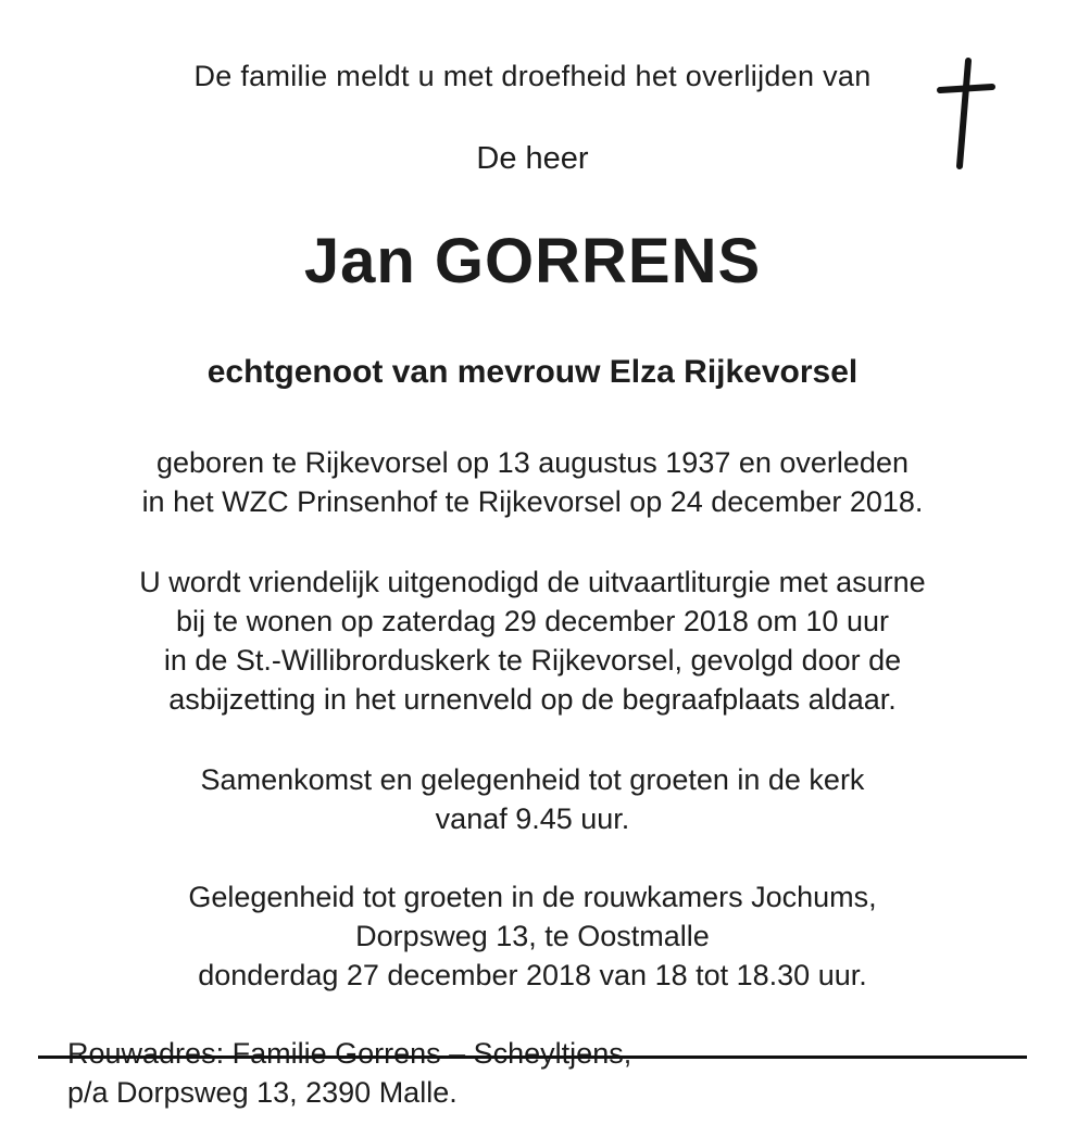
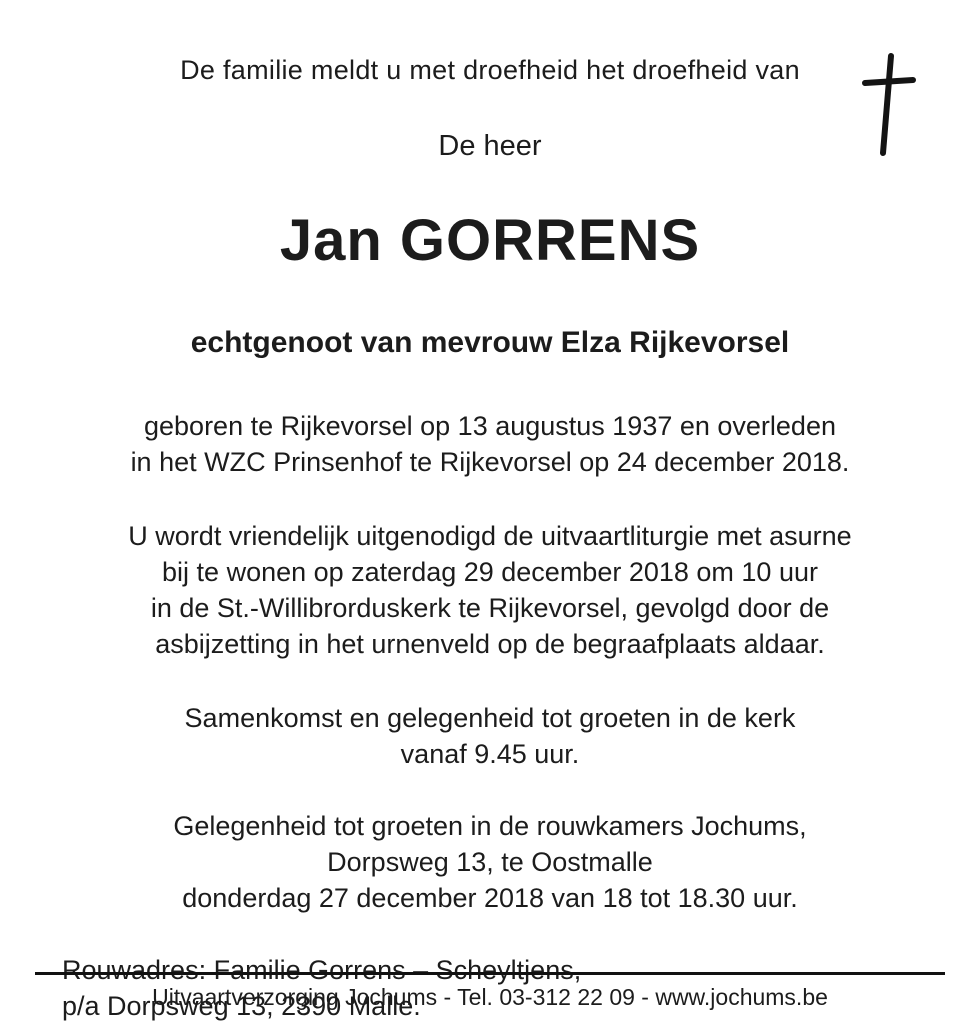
- De familie meldt u met droefheid het overlijden van
+ De familie meldt u met droefheid het droefheid van
  De heer
  Jan GORRENS
  echtgenoot van mevrouw Elza Rijkevorsel
  geboren te Rijkevorsel op 13 augustus 1937 en overleden
  in het WZC Prinsenhof te Rijkevorsel op 24 december 2018.
  U wordt vriendelijk uitgenodigd de uitvaartliturgie met asurne
  bij te wonen op zaterdag 29 december 2018 om 10 uur
  in de St.-Willibrorduskerk te Rijkevorsel, gevolgd door de
  asbijzetting in het urnenveld op de begraafplaats aldaar.
  Samenkomst en gelegenheid tot groeten in de kerk
  vanaf 9.45 uur.
  Gelegenheid tot groeten in de rouwkamers Jochums,
  Dorpsweg 13, te Oostmalle
  donderdag 27 december 2018 van 18 tot 18.30 uur.
  Rouwadres: Familie Gorrens – Scheyltjens,
  p/a Dorpsweg 13, 2390 Malle.
+ Uitvaartverzorging Jochums - Tel. 03-312 22 09 - www.jochums.be
